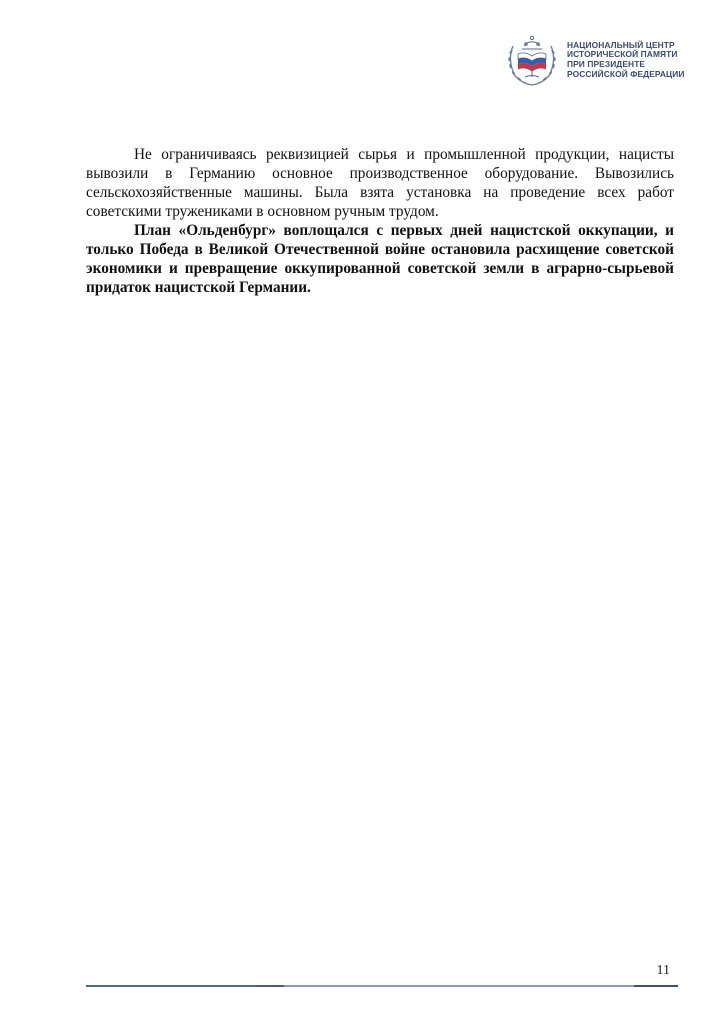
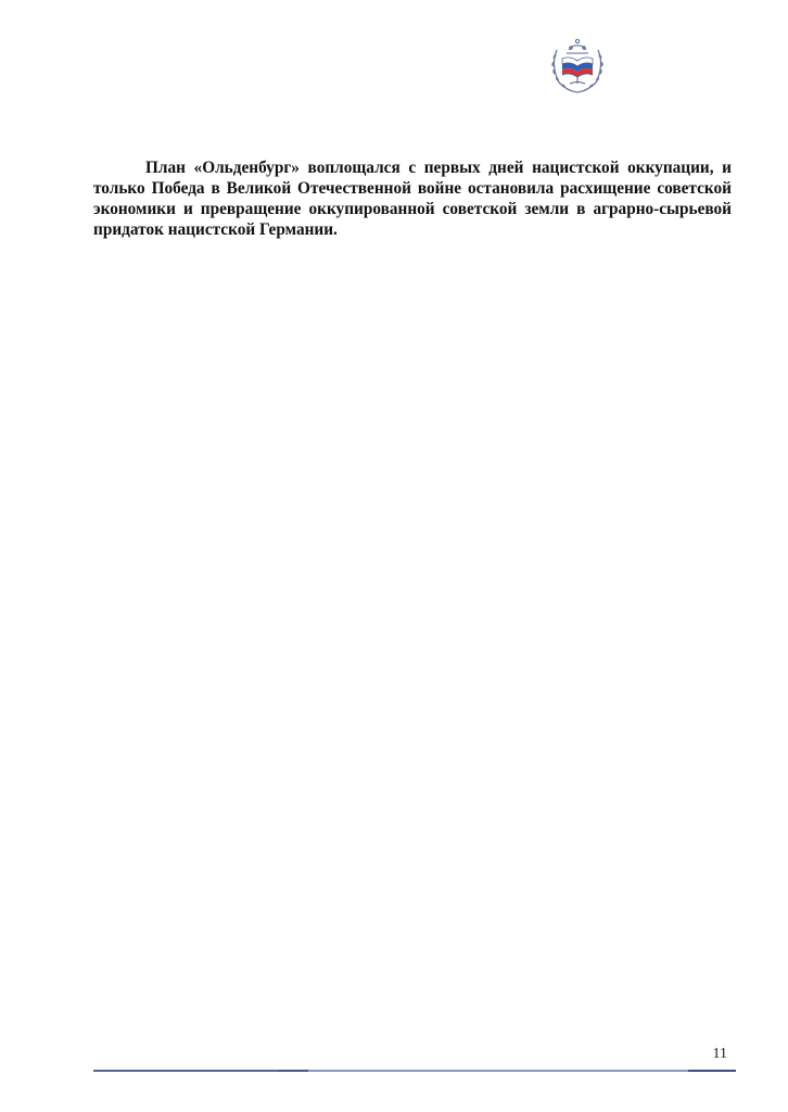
- НАЦИОНАЛЬНЫЙ ЦЕНТР
- ИСТОРИЧЕСКОЙ ПАМЯТИ
- ПРИ ПРЕЗИДЕНТЕ
- РОССИЙСКОЙ ФЕДЕРАЦИИ
- Не ограничиваясь реквизицией сырья и промышленной продукции, наци­сты вывозили в Германию основное производственное оборудование. Вывози­лись сельскохозяйственные машины. Была взята установка на проведение всех работ советскими тружениками в основном ручным трудом.
  План «Ольденбург» воплощался с первых дней нацистской оккупа­ции, и только Победа в Великой Отечественной войне остановила расхи­щение советской экономики и превращение оккупированной советской земли в аграрно-сырьевой придаток нацистской Германии.
  11
